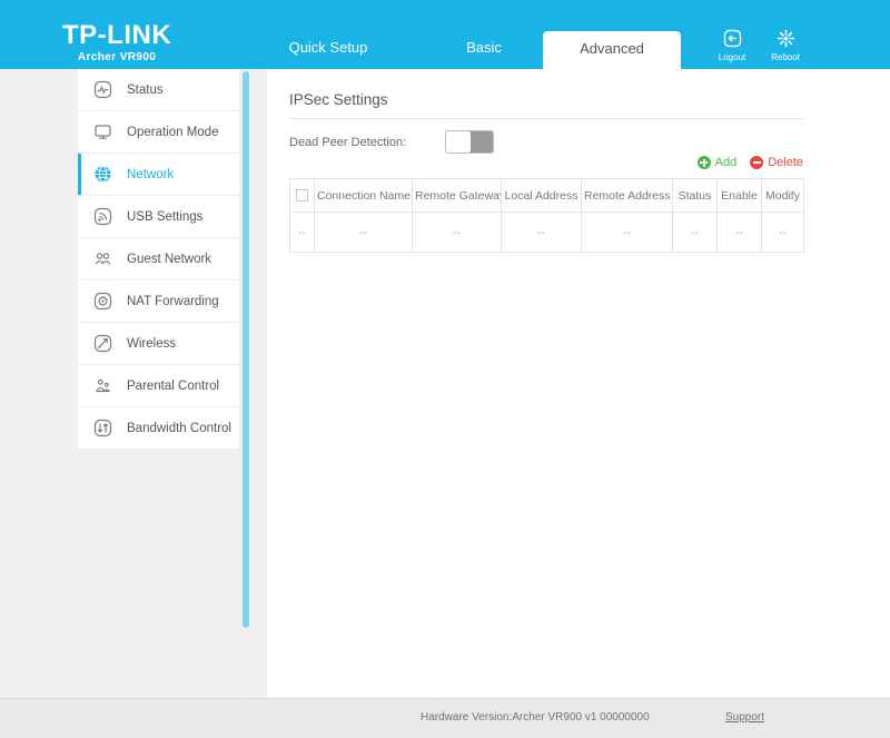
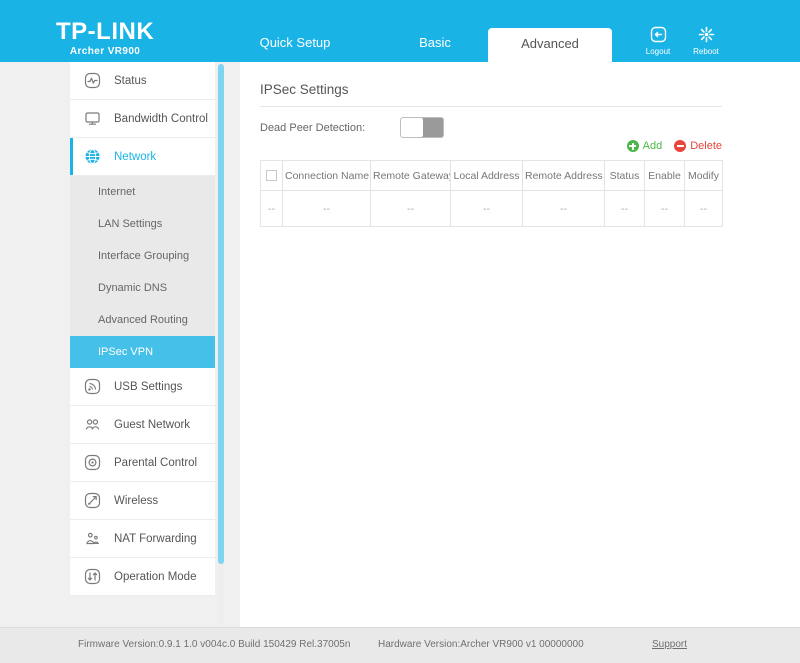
  TP-LINK
  Archer VR900
  Quick Setup
  Basic
  Advanced
  Logout
  Reboot
  Status
- Operation Mode
+ Bandwidth Control
  Network
+ Internet
+ LAN Settings
+ Interface Grouping
+ Dynamic DNS
+ Advanced Routing
+ IPSec VPN
  USB Settings
  Guest Network
- NAT Forwarding
+ Parental Control
  Wireless
- Parental Control
+ NAT Forwarding
- Bandwidth Control
+ Operation Mode
  IPSec Settings
  Dead Peer Detection:
  Add
  Delete
  	Connection Name	Remote Gatewa	Local Address	Remote Address	Status	Enable	Modify
  --	--	--	--	--	--	--	--
+ Firmware Version:0.9.1 1.0 v004c.0 Build 150429 Rel.37005n
  Hardware Version:Archer VR900 v1 00000000
  Support
